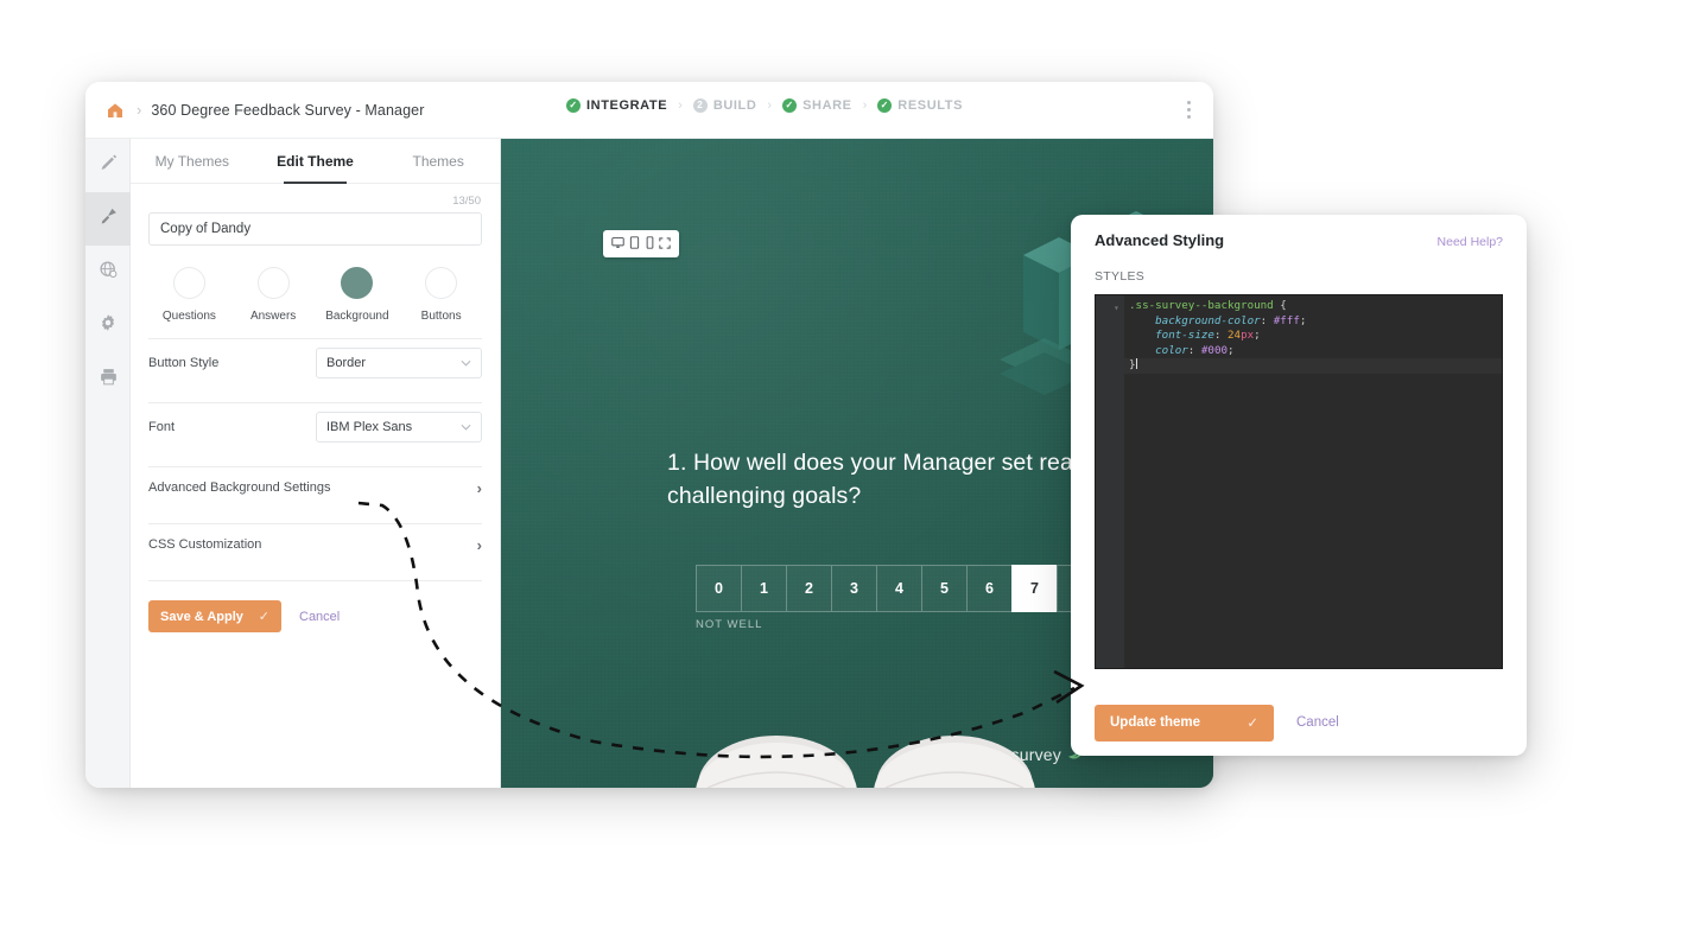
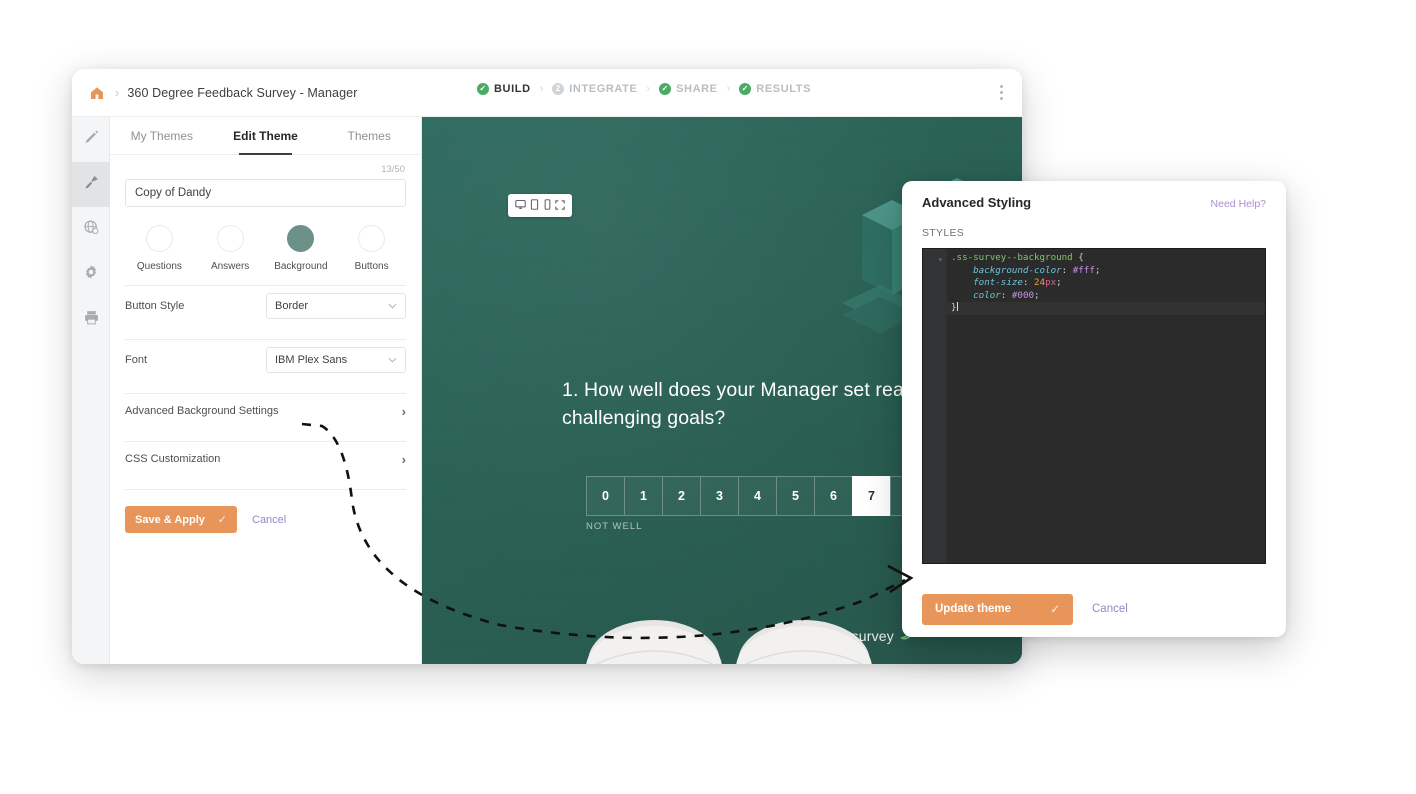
  ›
  360 Degree Feedback Survey - Manager
  ✓
- INTEGRATE
+ BUILD
  ›
  2
- BUILD
+ INTEGRATE
  ›
  ✓
  SHARE
  ›
  ✓
  RESULTS
  My Themes
  Edit Theme
  Themes
  13/50
  Copy of Dandy
  Questions
  Answers
  Background
  Buttons
  Button Style
  Border
  Font
  IBM Plex Sans
  Advanced Background Settings
  ›
  CSS Customization
  ›
  Save & Apply
  ✓
  Cancel
  1. How well does your Manager set rea challenging goals?
  0
  1
  2
  3
  4
  5
  6
  7
  NOT WELL
  survey
  Advanced Styling
  Need Help?
  STYLES
  ▾
  .ss-survey--background {
  background-color: #fff;
  font-size: 24px;
  color: #000;
  }
  Update theme
  ✓
  Cancel
